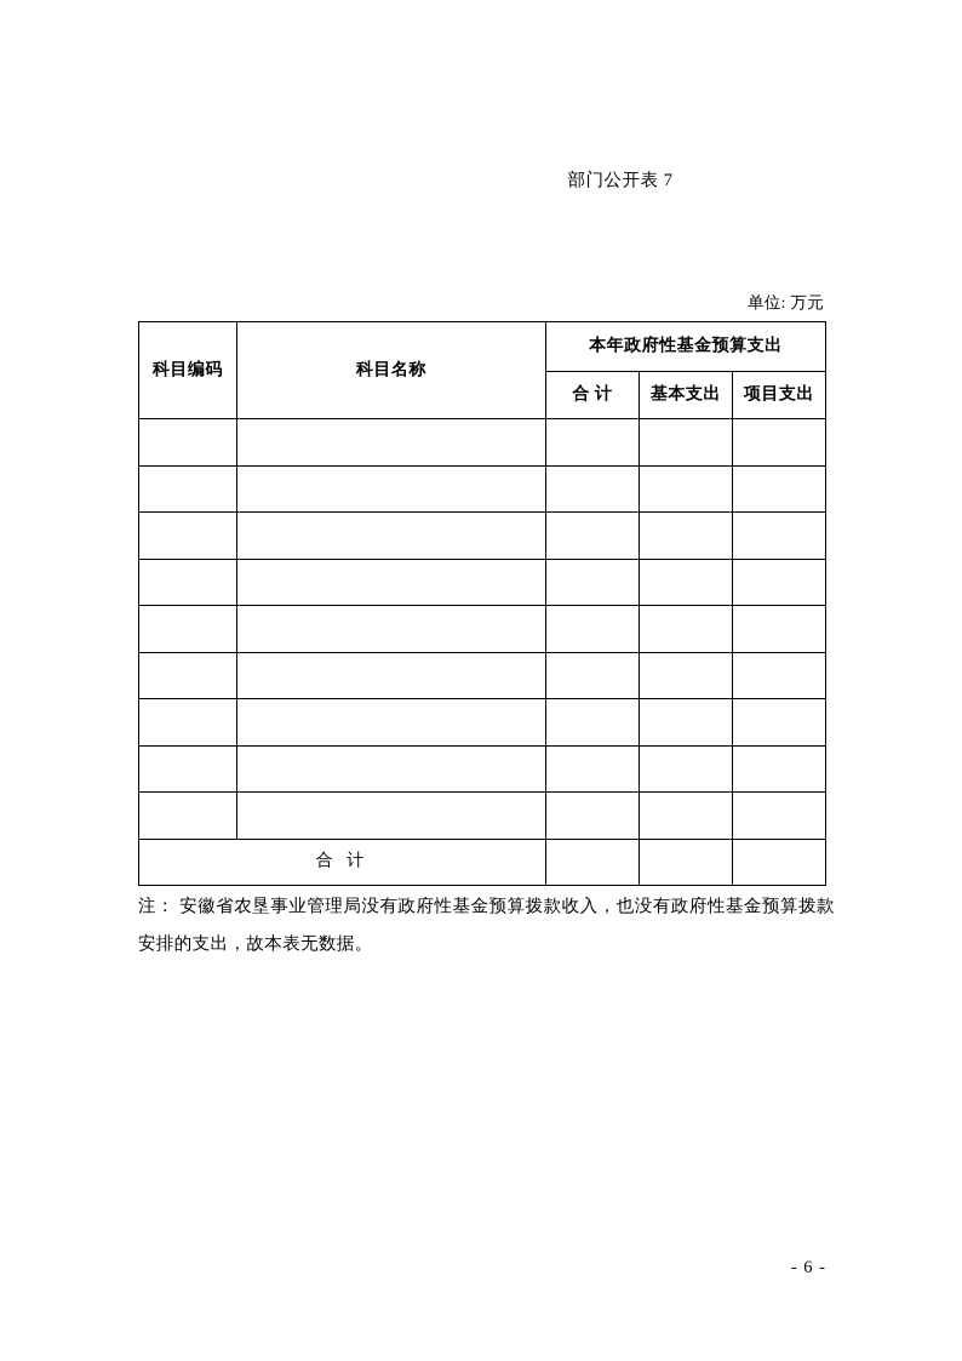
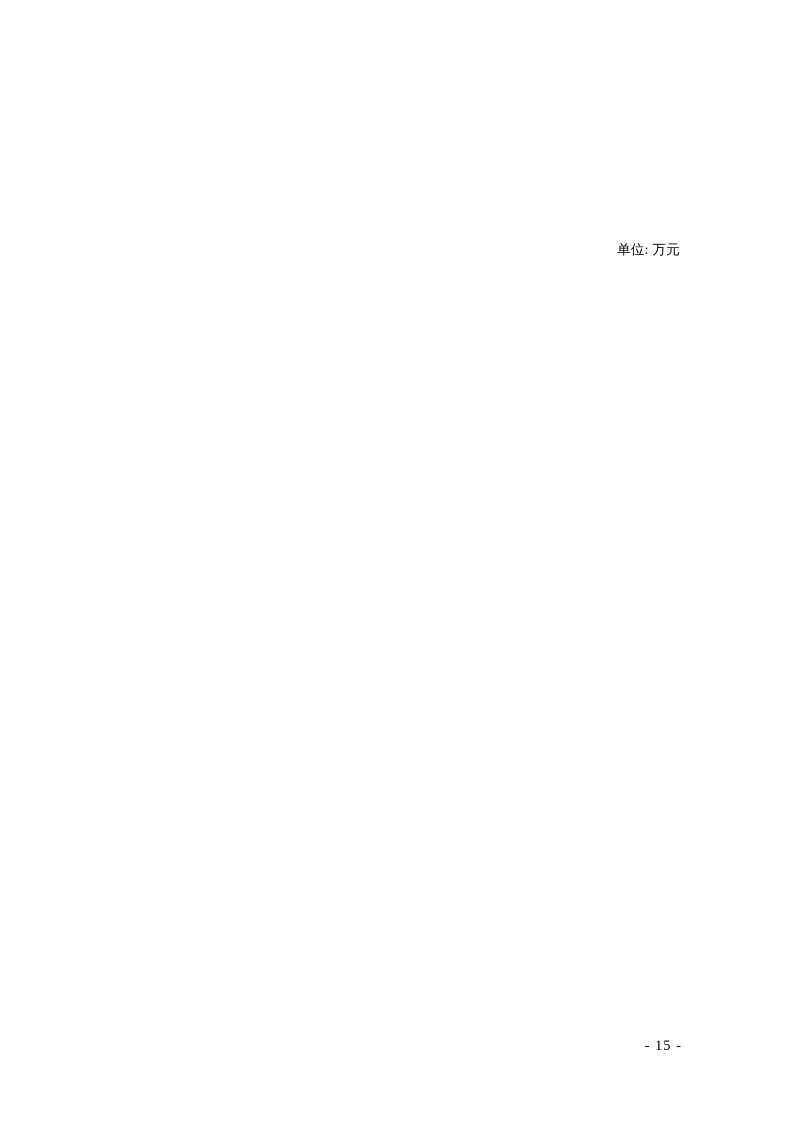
- 部门公开表 7
  单位: 万元
- 科目编码	科目名称	本年政府性基金预算支出
- 合 计	基本支出	项目支出
- 合 计
- 注： 安徽省农垦事业管理局没有政府性基金预算拨款收入，也没有政府性基金预算拨款安排的支出，故本表无数据。
- - 6 -
+ - 15 -
